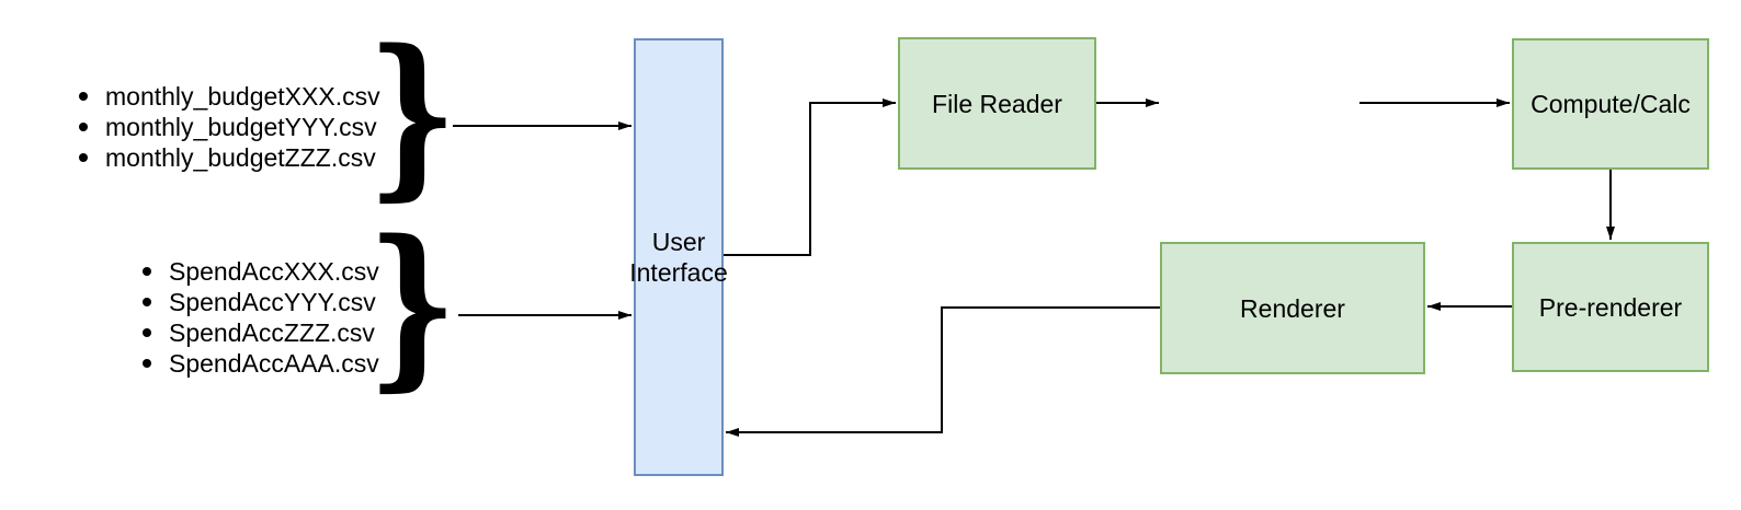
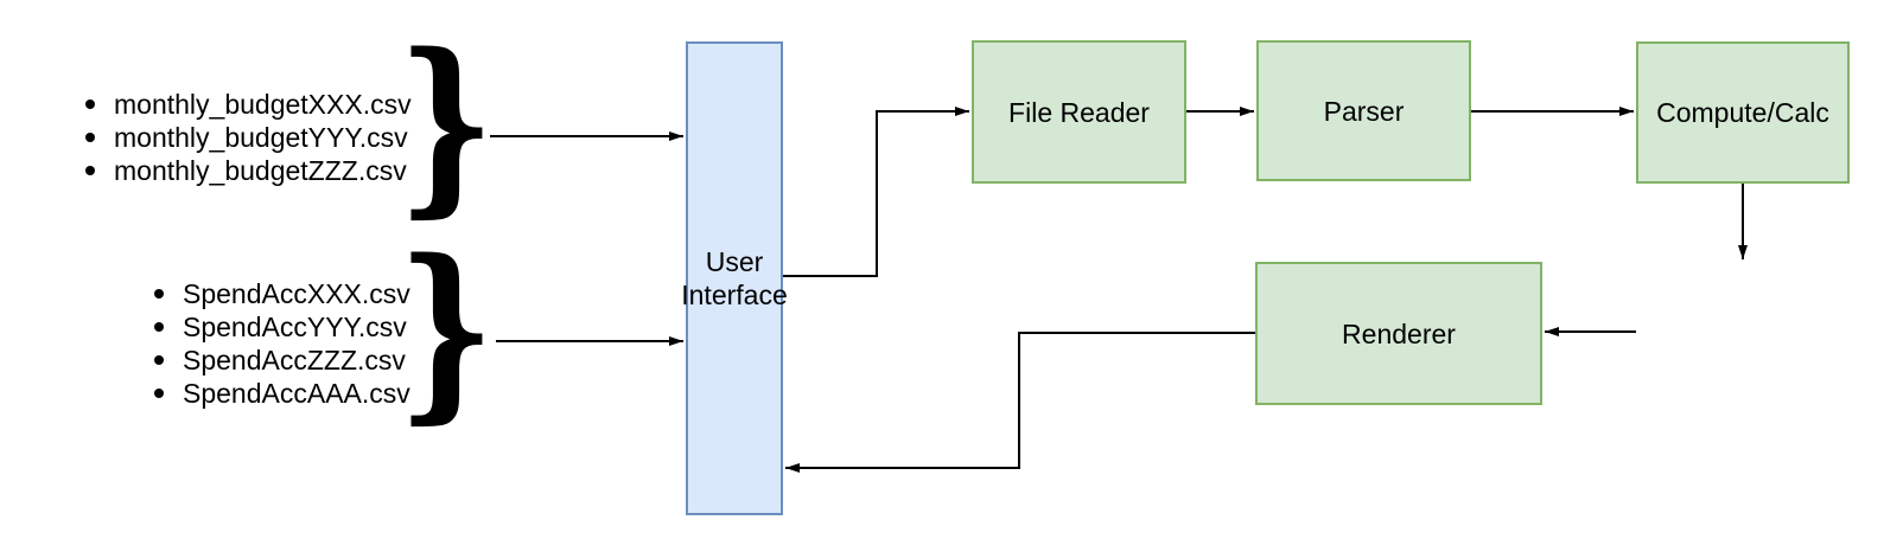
  }
  }
  monthly_budgetXXX.csv
  monthly_budgetYYY.csv
  monthly_budgetZZZ.csv
  SpendAccXXX.csv
  SpendAccYYY.csv
  SpendAccZZZ.csv
  SpendAccAAA.csv
  User Interface
  File Reader
+ Parser
  Compute/Calc
- Pre-renderer
  Renderer
